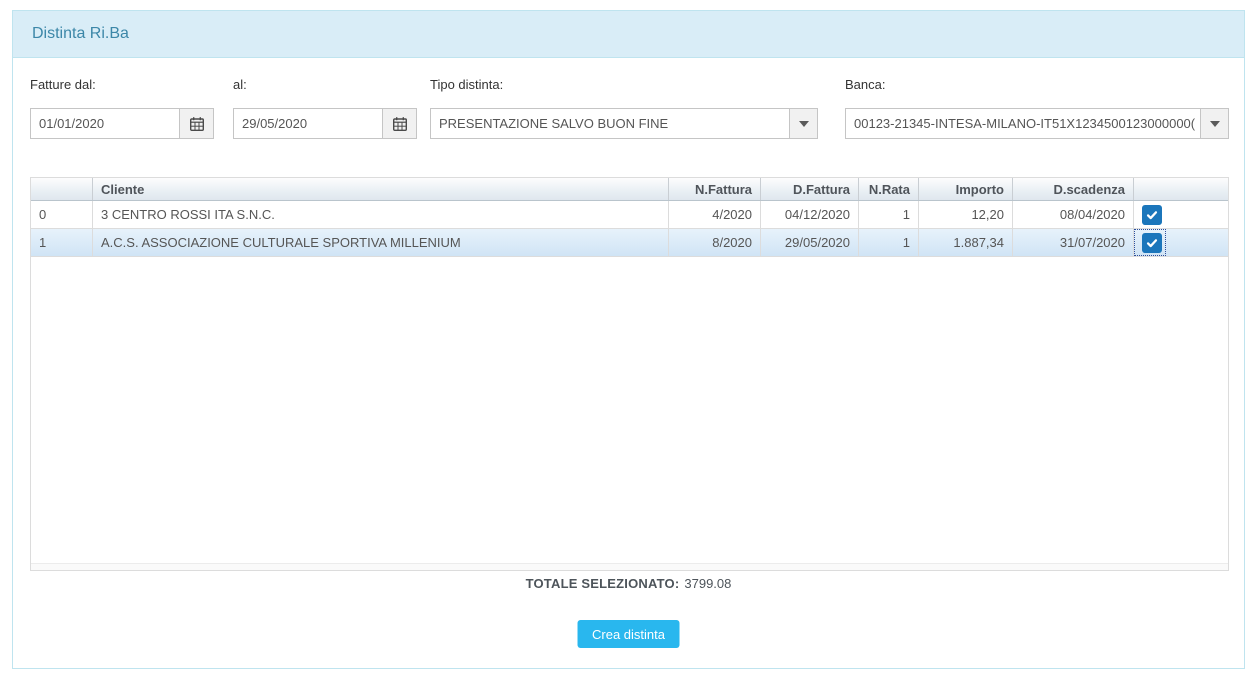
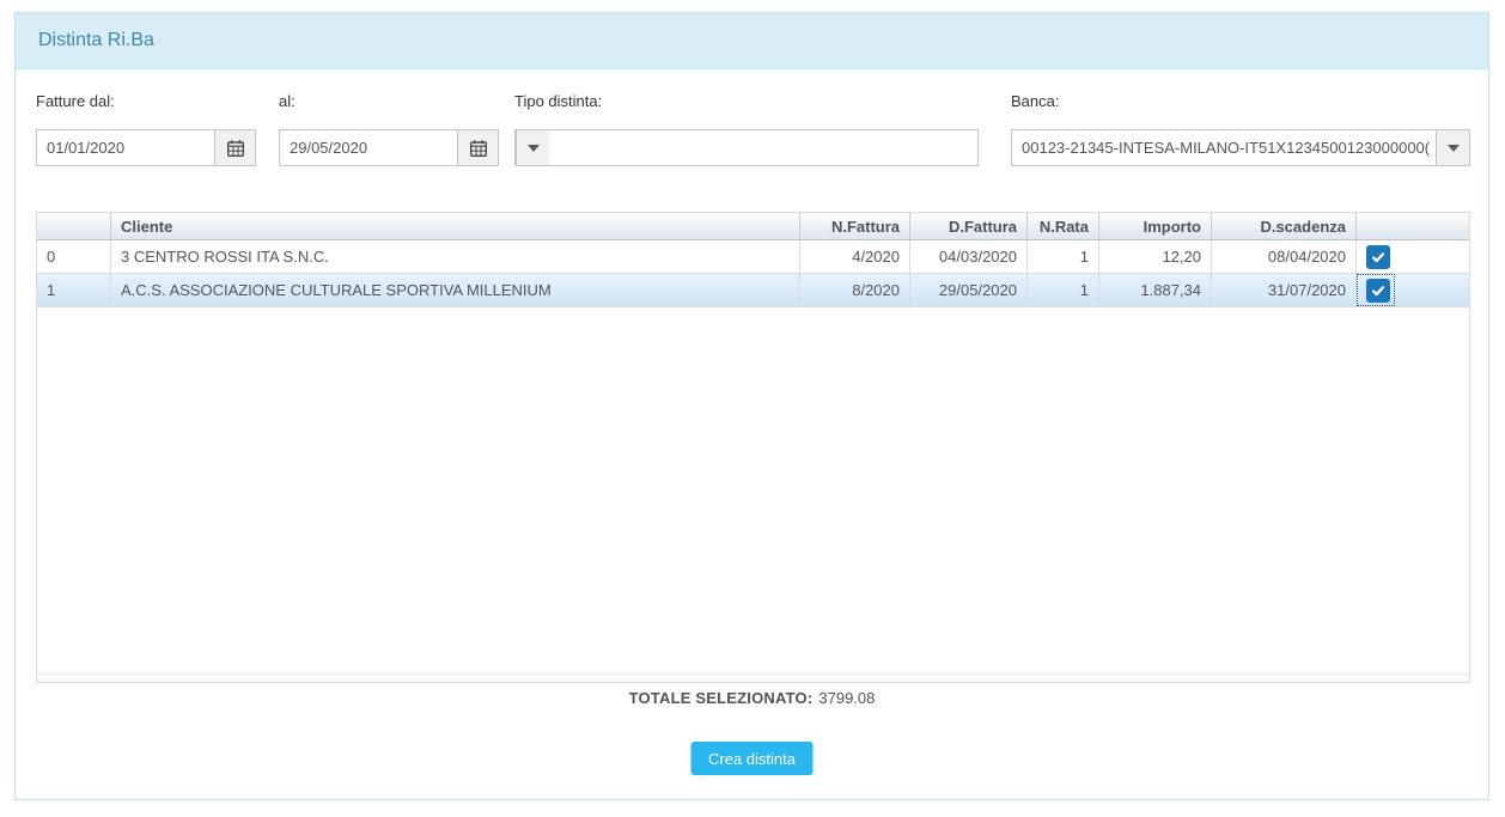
  Distinta Ri.Ba
  Fatture dal:
  al:
  Tipo distinta:
  Banca:
  01/01/2020
  29/05/2020
- PRESENTAZIONE SALVO BUON FINE
  00123-21345-INTESA-MILANO-IT51X1234500123000000(
  Cliente
  N.Fattura
  D.Fattura
  N.Rata
  Importo
  D.scadenza
  0
  3 CENTRO ROSSI ITA S.N.C.
  4/2020
- 04/12/2020
+ 04/03/2020
  1
  12,20
  08/04/2020
  1
  A.C.S. ASSOCIAZIONE CULTURALE SPORTIVA MILLENIUM
  8/2020
  29/05/2020
  1
  1.887,34
  31/07/2020
  TOTALE SELEZIONATO: 3799.08
  Crea distinta
